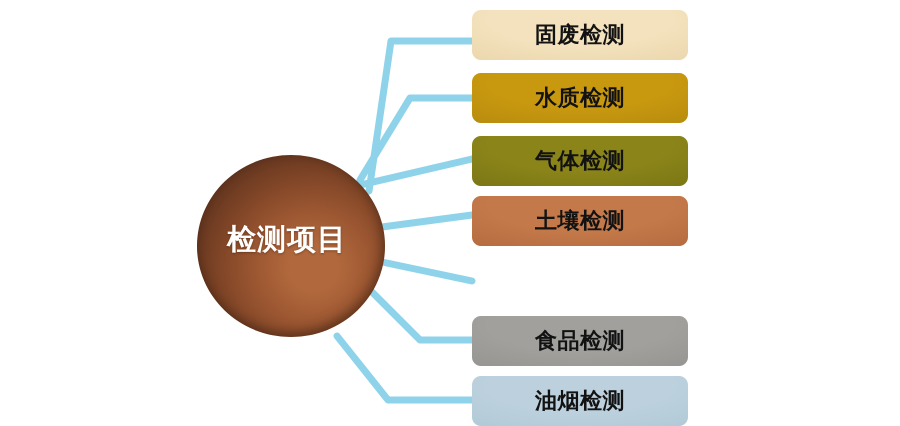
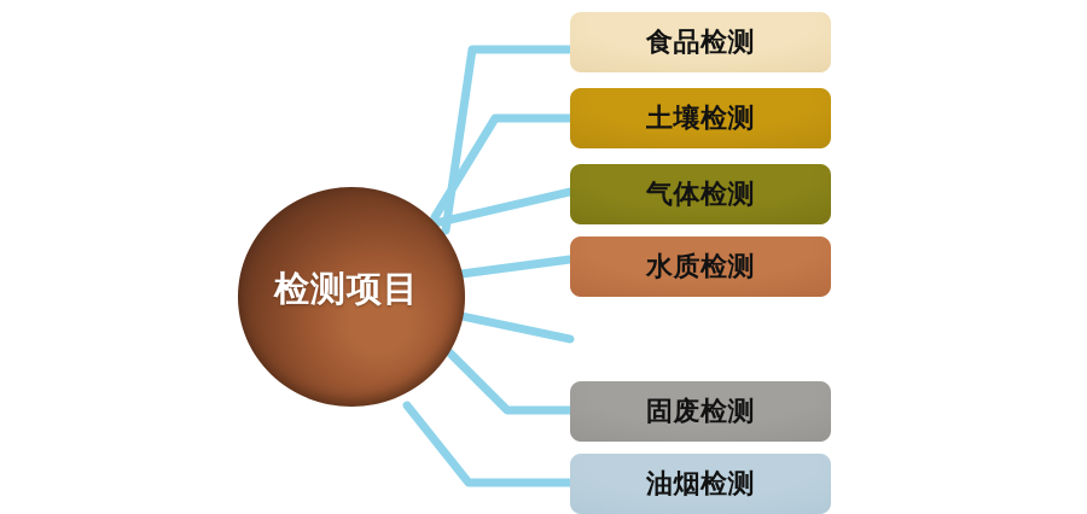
  检测项目
- 固废检测
+ 食品检测
- 水质检测
+ 土壤检测
  气体检测
- 土壤检测
+ 水质检测
- 食品检测
+ 固废检测
  油烟检测
